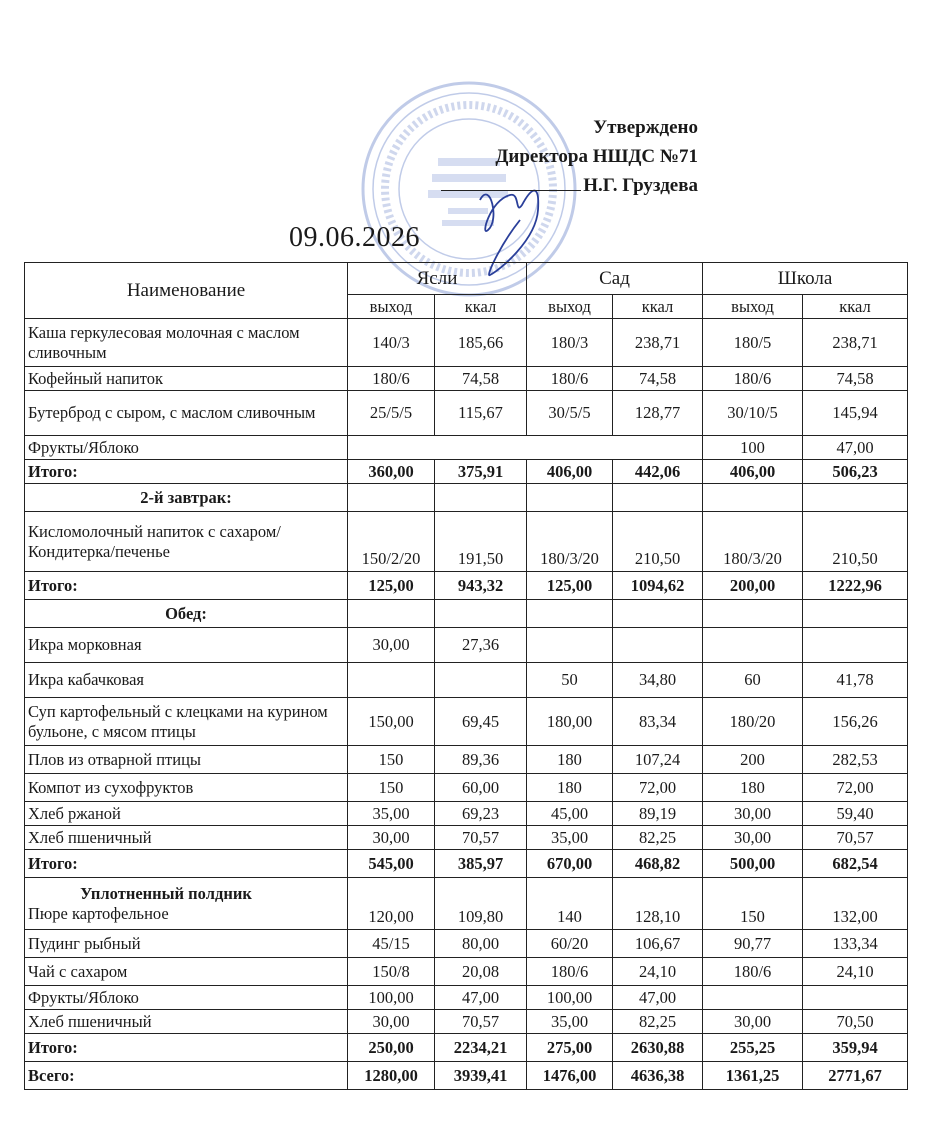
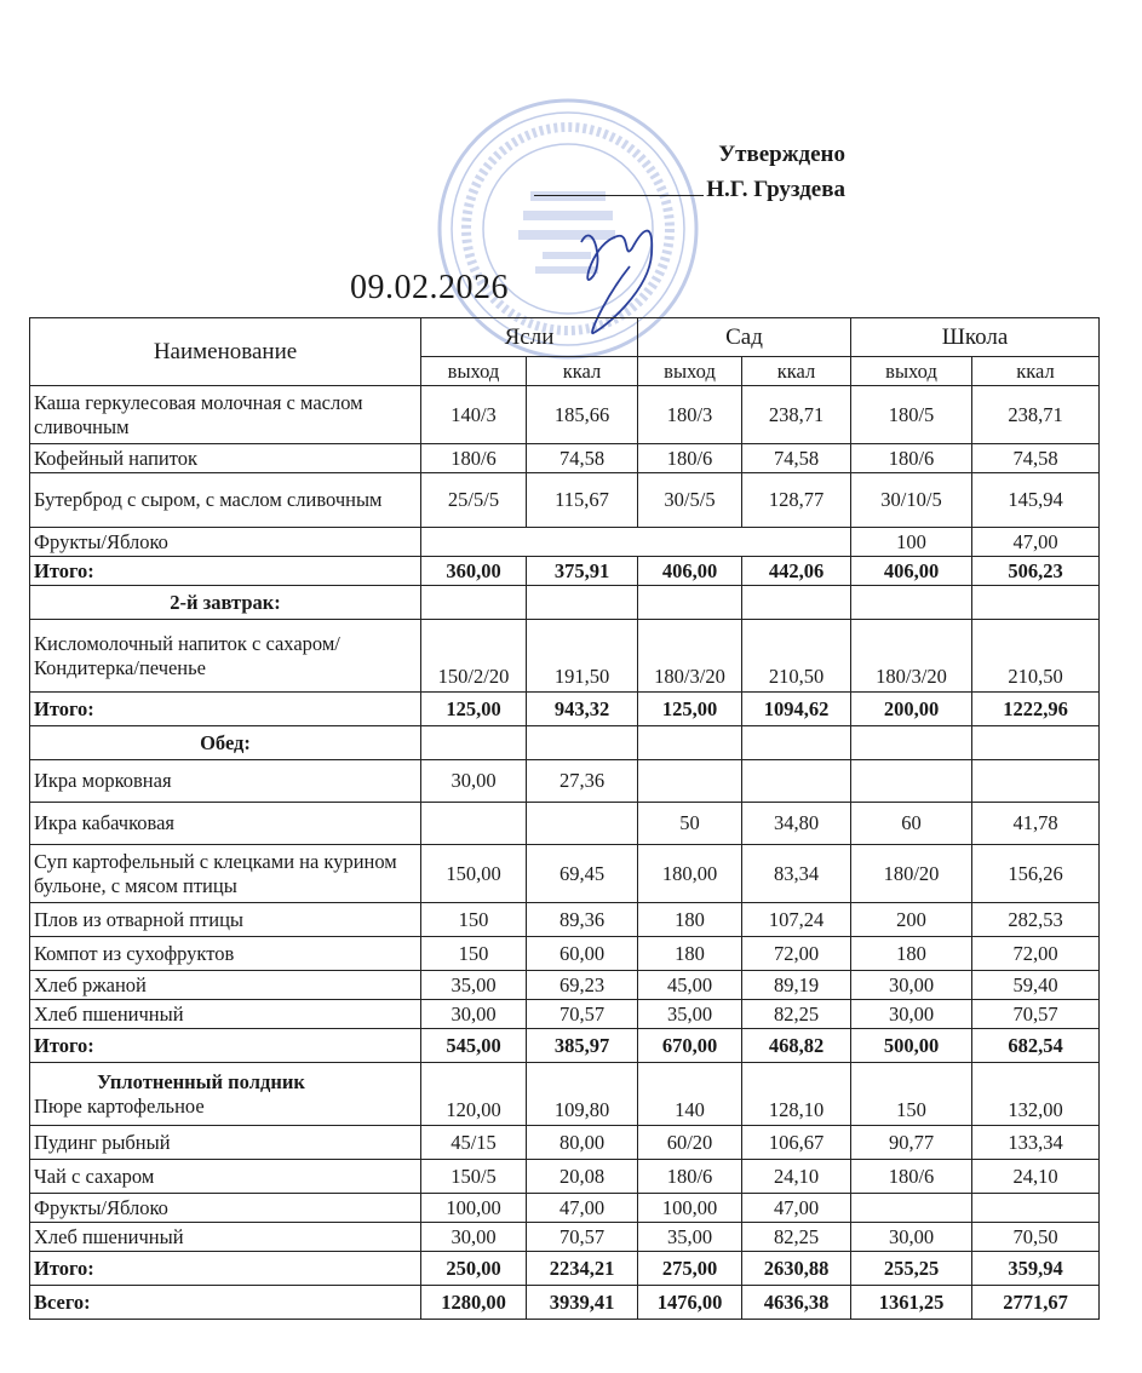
  Утверждено
- Директора НШДС №71
  Н.Г. Груздева
- 09.06.2026
+ 09.02.2026
  Наименование	Ясли	Сад	Школа
  выход	ккал	выход	ккал	выход	ккал
  Каша геркулесовая молочная с маслом сливочным	140/3	185,66	180/3	238,71	180/5	238,71
  Кофейный напиток	180/6	74,58	180/6	74,58	180/6	74,58
  Бутерброд с сыром, с маслом сливочным	25/5/5	115,67	30/5/5	128,77	30/10/5	145,94
  Фрукты/Яблоко		100	47,00
  Итого:	360,00	375,91	406,00	442,06	406,00	506,23
  2-й завтрак:
  Кисломолочный напиток с сахаром/ Кондитерка/печенье	150/2/20	191,50	180/3/20	210,50	180/3/20	210,50
  Итого:	125,00	943,32	125,00	1094,62	200,00	1222,96
  Обед:
  Икра морковная	30,00	27,36
  Икра кабачковая			50	34,80	60	41,78
  Суп картофельный с клецками на курином бульоне, с мясом птицы	150,00	69,45	180,00	83,34	180/20	156,26
  Плов из отварной птицы	150	89,36	180	107,24	200	282,53
  Компот из сухофруктов	150	60,00	180	72,00	180	72,00
  Хлеб ржаной	35,00	69,23	45,00	89,19	30,00	59,40
  Хлеб пшеничный	30,00	70,57	35,00	82,25	30,00	70,57
  Итого:	545,00	385,97	670,00	468,82	500,00	682,54
  Уплотненный полдникПюре картофельное	120,00	109,80	140	128,10	150	132,00
  Пудинг рыбный	45/15	80,00	60/20	106,67	90,77	133,34
- Чай с сахаром	150/8	20,08	180/6	24,10	180/6	24,10
+ Чай с сахаром	150/5	20,08	180/6	24,10	180/6	24,10
  Фрукты/Яблоко	100,00	47,00	100,00	47,00
  Хлеб пшеничный	30,00	70,57	35,00	82,25	30,00	70,50
  Итого:	250,00	2234,21	275,00	2630,88	255,25	359,94
  Всего:	1280,00	3939,41	1476,00	4636,38	1361,25	2771,67
